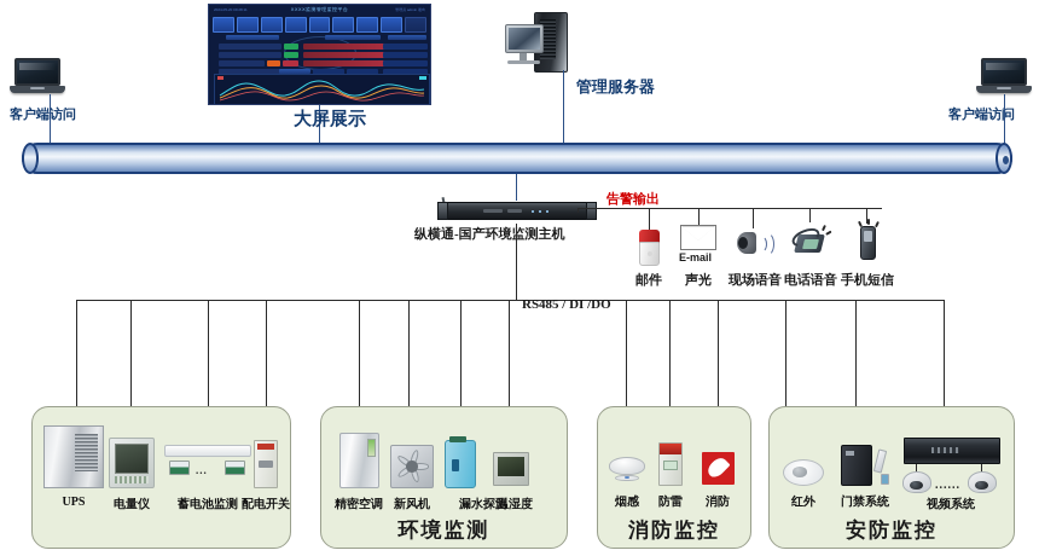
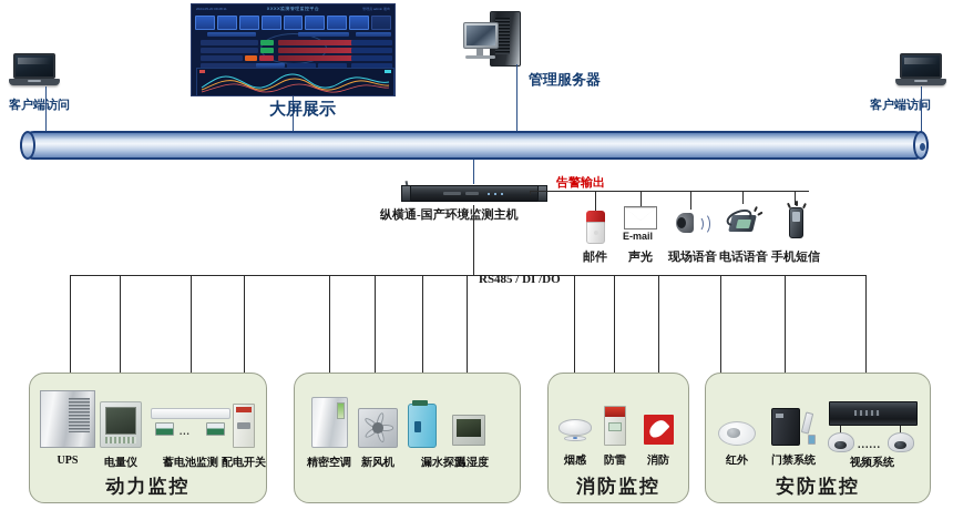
  大屏展示
  客户端访问
  客户端访问
  管理服务器
  纵横通-国产环境监测主机
  告警输出
  邮件
  E-mail
  声光
  现场语音
  电话语音
  手机短信
  RS485 / DI /DO
  UPS
  电量仪
  ...
  蓄电池监测
  配电开关
+ 动力监控
  精密空调
  新风机
  漏水探测
  温湿度
- 环境监测
  烟感
  防雷
  消防
  消防监控
  红外
  门禁系统
  ......
  视频系统
  安防监控
